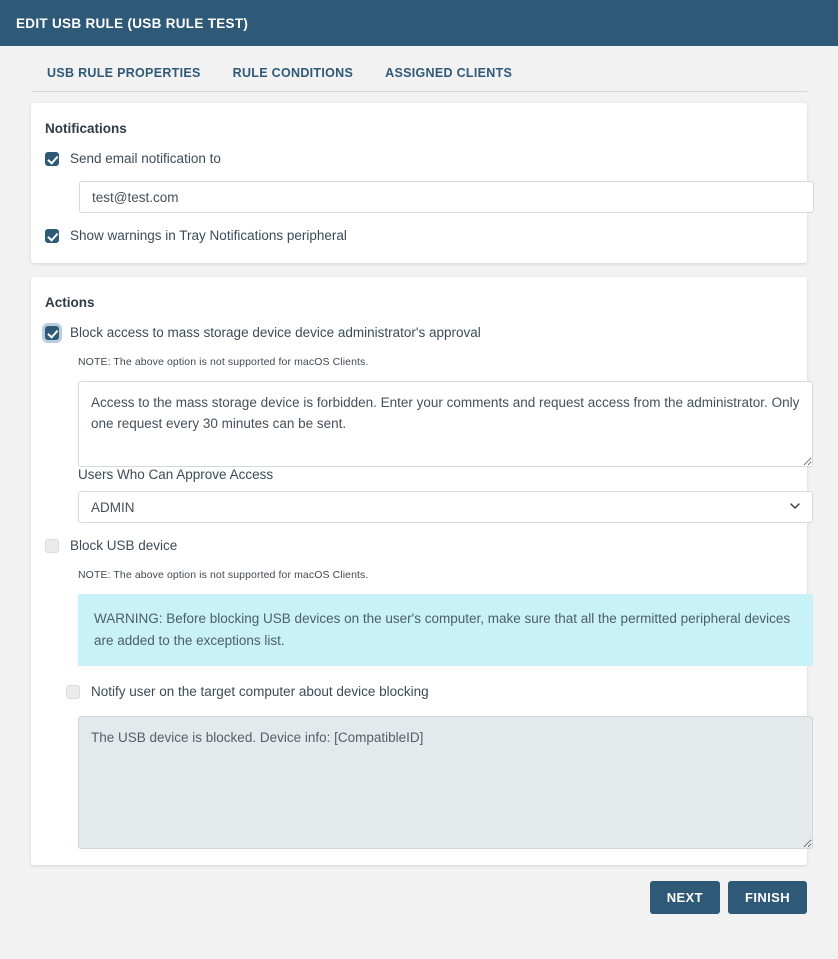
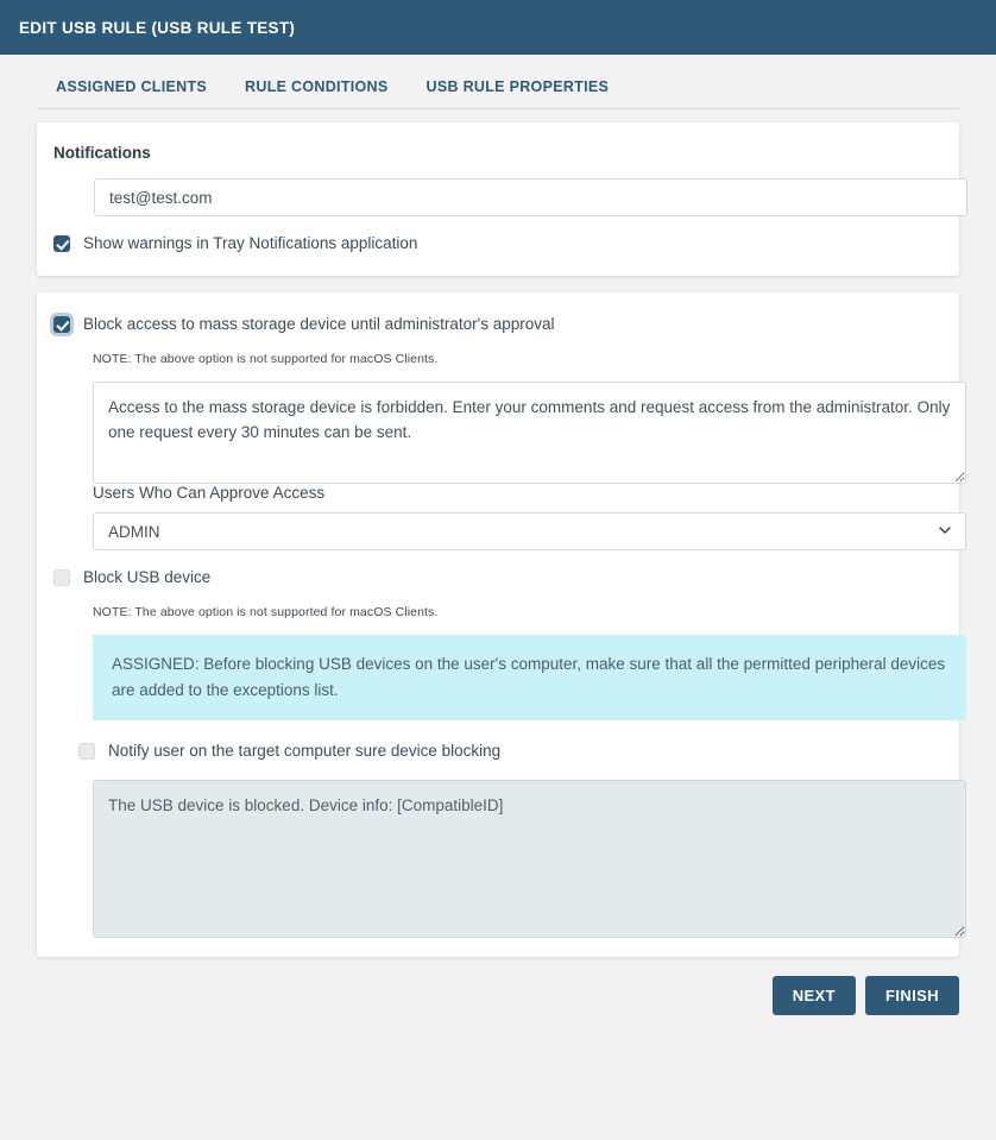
  EDIT USB RULE (USB RULE TEST)
- USB RULE PROPERTIES
+ ASSIGNED CLIENTS
  RULE CONDITIONS
- ASSIGNED CLIENTS
+ USB RULE PROPERTIES
  Notifications
- Send email notification to
  test@test.com
- Show warnings in Tray Notifications peripheral
+ Show warnings in Tray Notifications application
- Actions
- Block access to mass storage device device administrator's approval
+ Block access to mass storage device until administrator's approval
  NOTE: The above option is not supported for macOS Clients.
  Users Who Can Approve Access
  ADMIN
  Block USB device
  NOTE: The above option is not supported for macOS Clients.
- WARNING: Before blocking USB devices on the user's computer, make sure that all the permitted peripheral devices are added to the exceptions list.
+ ASSIGNED: Before blocking USB devices on the user's computer, make sure that all the permitted peripheral devices are added to the exceptions list.
- Notify user on the target computer about device blocking
+ Notify user on the target computer sure device blocking
  The USB device is blocked. Device info: [CompatibleID]
  NEXT
  FINISH
